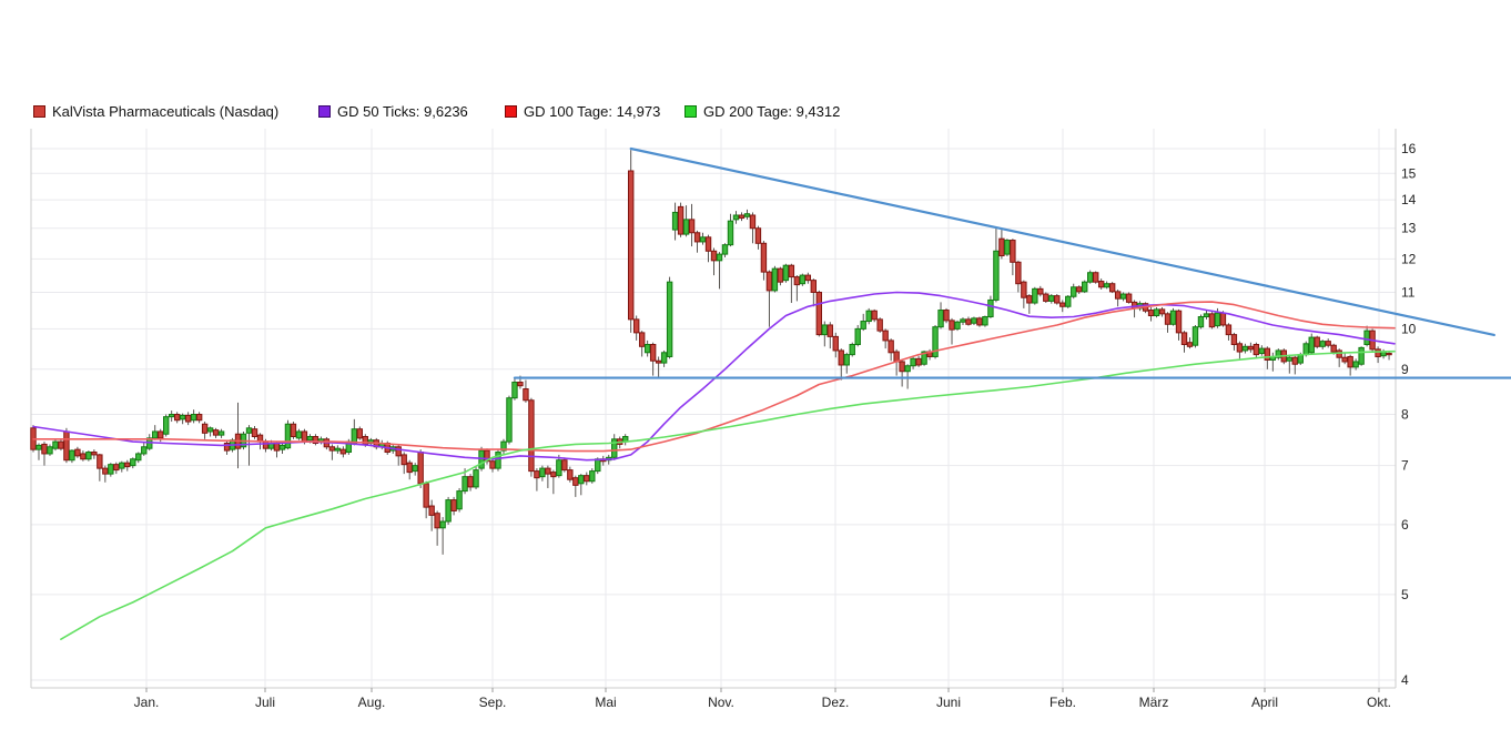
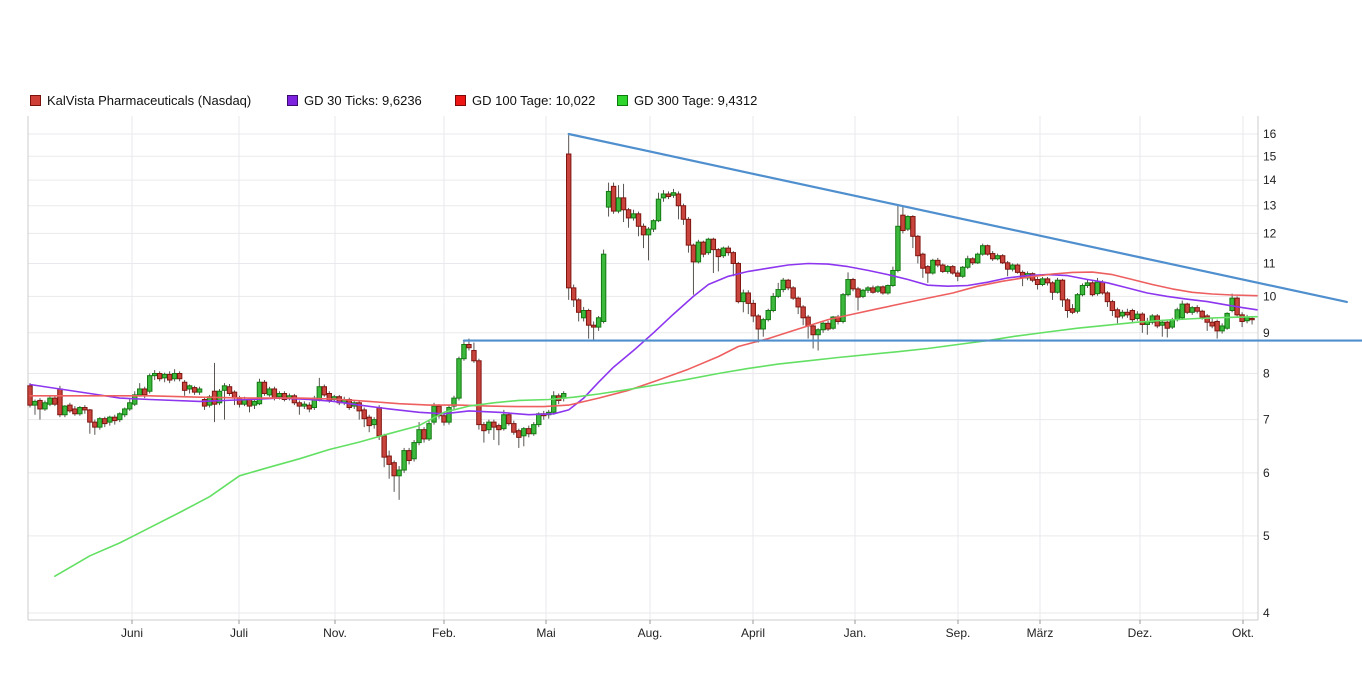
  4
  5
  6
  7
  8
  9
  10
  11
  12
  13
  14
  15
  16
- Jan.
+ Juni
  Juli
- Aug.
+ Nov.
- Sep.
+ Feb.
  Mai
- Nov.
+ Aug.
- Dez.
+ April
- Juni
+ Jan.
- Feb.
+ Sep.
  März
- April
+ Dez.
  Okt.
  KalVista Pharmaceuticals (Nasdaq)
- GD 50 Ticks: 9,6236
+ GD 30 Ticks: 9,6236
- GD 100 Tage: 14,973
+ GD 100 Tage: 10,022
- GD 200 Tage: 9,4312
+ GD 300 Tage: 9,4312
